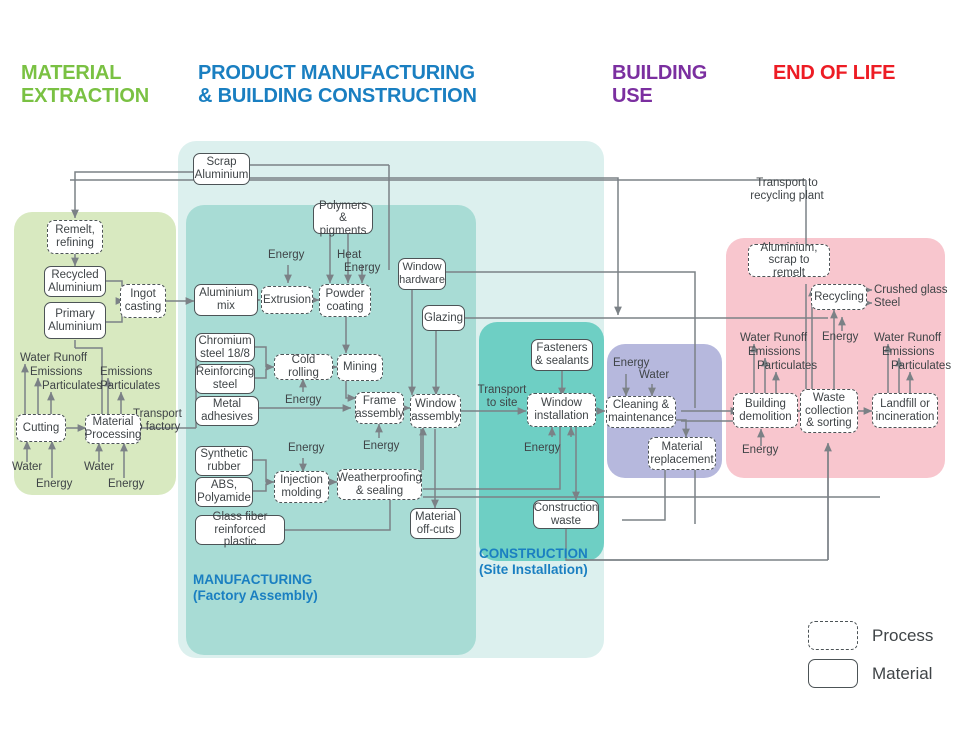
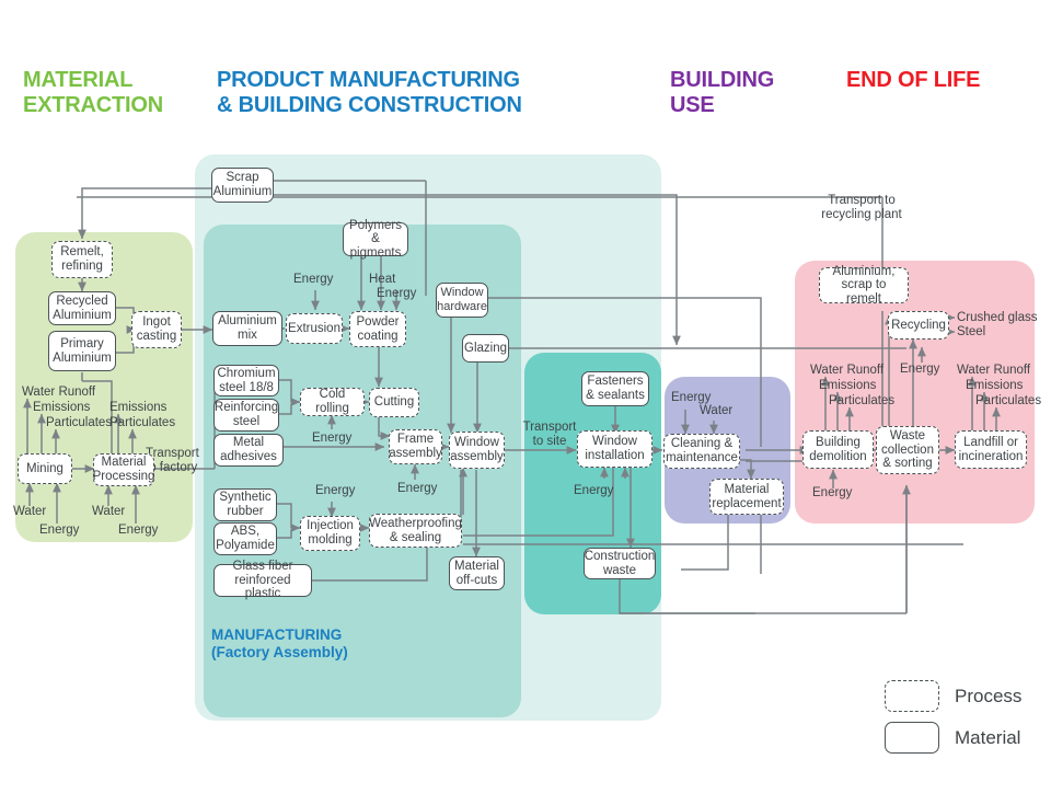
  MATERIAL
  EXTRACTION
  PRODUCT MANUFACTURING
  & BUILDING CONSTRUCTION
  BUILDING
  USE
  END OF LIFE
  Scrap
  Aluminium
  Remelt,
  refining
  Recycled
  Aluminium
  Primary
  Aluminium
  Ingot
  casting
- Cutting
+ Mining
  Material
  Processing
  Aluminium
  mix
  Extrusion
  Polymers
  & pigments
  Powder
  coating
  Chromium
  steel 18/8
  Reinforcing
  steel
  Metal
  adhesives
  Synthetic
  rubber
  ABS,
  Polyamide
  Glass fiber
  reinforced plastic
  Cold rolling
- Mining
+ Cutting
  Frame
  assembly
  Injection
  molding
  Weatherproofing
  & sealing
  Window
  hardware
  Glazing
  Window
  assembly
  Material
  off-cuts
  Fasteners
  & sealants
  Window
  installation
  Construction
  waste
  Cleaning &
  maintenance
  Material
  replacement
  Aluminium,
  scrap to remelt
  Recycling
  Building
  demolition
  Waste
  collection
  & sorting
  Landfill or
  incineration
  Water Runoff
  Emissions
  Particulates
  Emissions
  Particulates
  Water
  Energy
  Water
  Energy
  ransport
  factory
  Energy
  Heat
  Energy
  Energy
  Energy
  Energy
  Transport
  to site
  Energy
  Energy
  Water
  Transport to
  recycling plant
  Crushed glass
  Steel
  Energy
  Water Runoff
  Emissions
  Particulates
  Energy
  Water Runoff
  Emissions
  Particulates
  MANUFACTURING
  (Factory Assembly)
- CONSTRUCTION
- (Site Installation)
  Process
  Material
